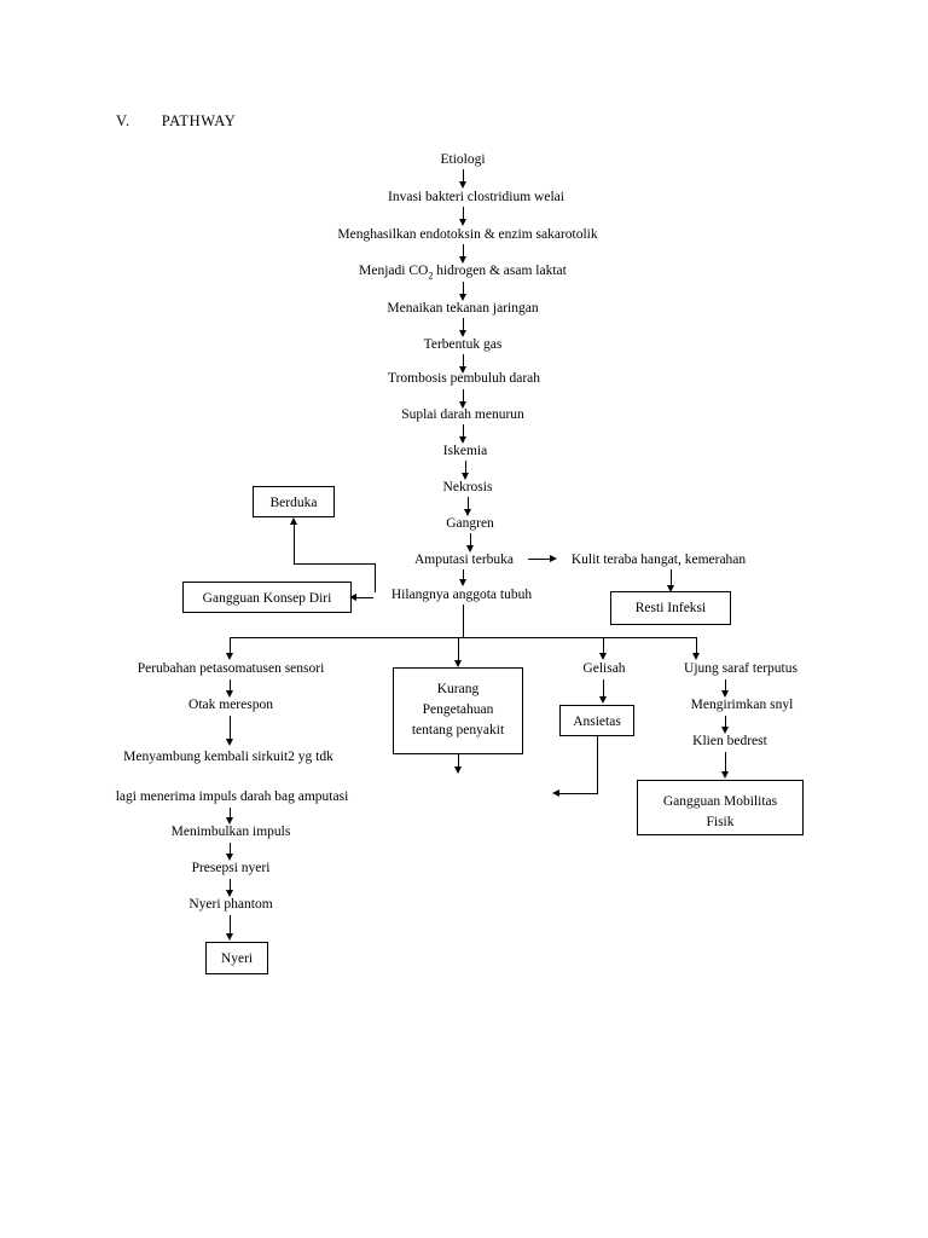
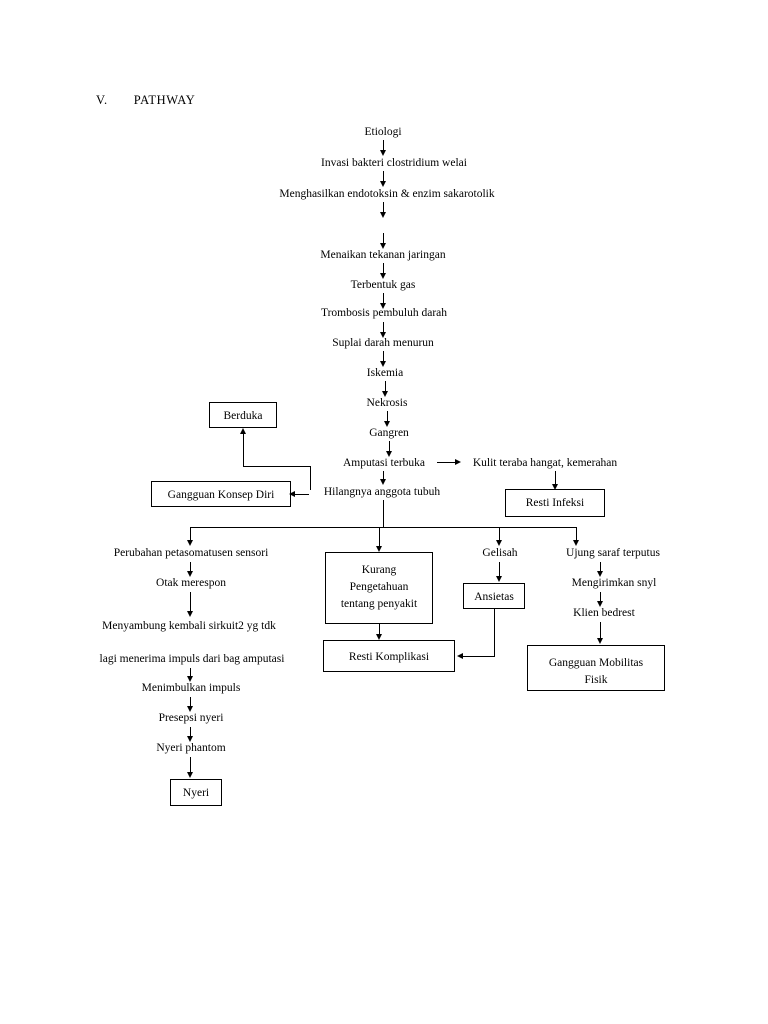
  V. PATHWAY
  Etiologi
  Invasi bakteri clostridium welai
  Menghasilkan endotoksin & enzim sakarotolik
- Menjadi CO2 hidrogen & asam laktat
  Menaikan tekanan jaringan
  Terbentuk gas
  Trombosis pembuluh darah
  Suplai darah menurun
  Iskemia
  Nekrosis
  Gangren
  Amputasi terbuka
  Kulit teraba hangat, kemerahan
  Hilangnya anggota tubuh
  Berduka
  Gangguan Konsep Diri
  Resti Infeksi
  Perubahan petasomatusen sensori
  Gelisah
  Ujung saraf terputus
  Otak merespon
  Menyambung kembali sirkuit2 yg tdk
- lagi menerima impuls darah bag amputasi
+ lagi menerima impuls dari bag amputasi
  Menimbulkan impuls
  Presepsi nyeri
  Nyeri phantom
  Nyeri
  Kurang
  Pengetahuan
  tentang penyakit
+ Resti Komplikasi
  Ansietas
  Mengirimkan snyl
  Klien bedrest
  Gangguan Mobilitas
  Fisik
